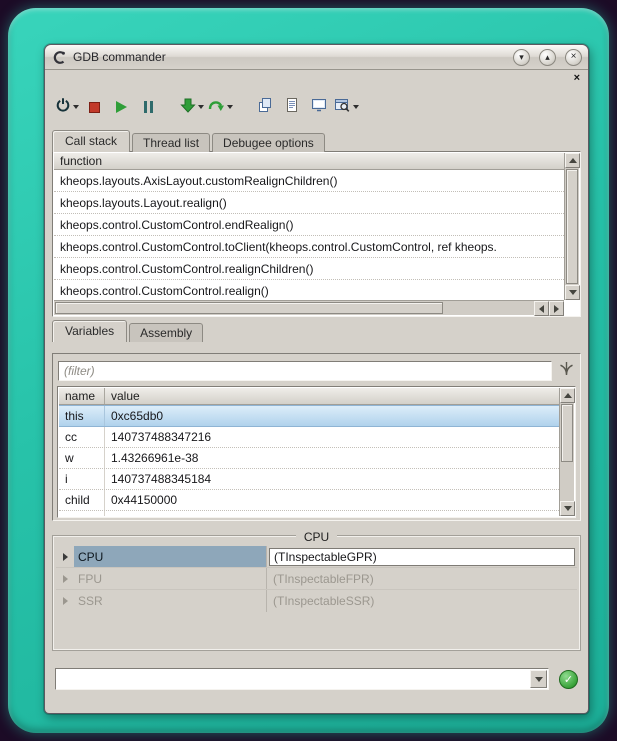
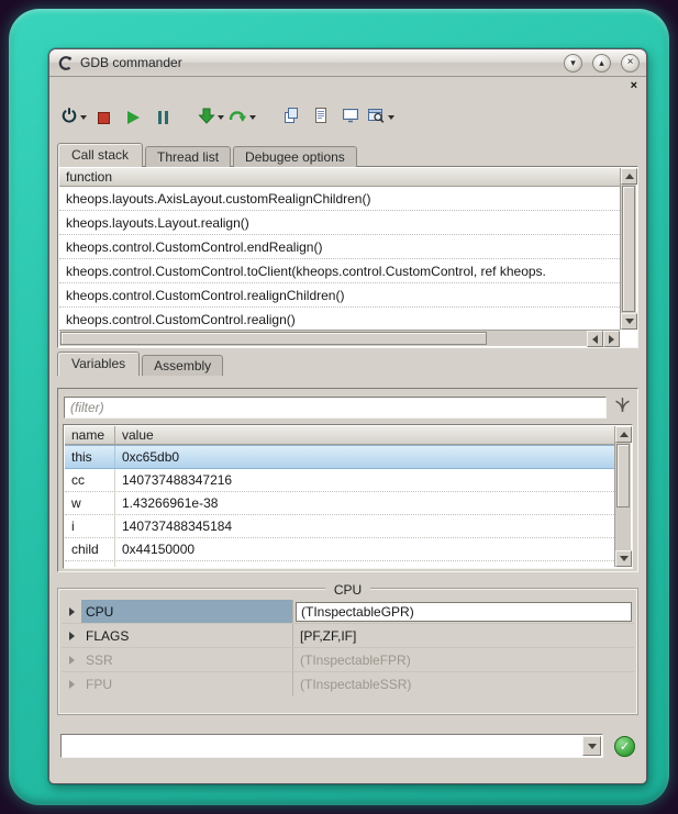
  GDB commander
  ▾
  ▴
  ×
  ×
  Call stack
  Thread list
  Debugee options
  function
  kheops.layouts.AxisLayout.customRealignChildren()
  kheops.layouts.Layout.realign()
  kheops.control.CustomControl.endRealign()
  kheops.control.CustomControl.toClient(kheops.control.CustomControl, ref kheops.
  kheops.control.CustomControl.realignChildren()
  kheops.control.CustomControl.realign()
  Variables
  Assembly
  (filter)
  name
  value
  this
  0xc65db0
  cc
  140737488347216
  w
  1.43266961e-38
  i
  140737488345184
  child
  0x44150000
  CPU
  CPU
  (TInspectableGPR)
+ FLAGS
+ [PF,ZF,IF]
- FPU
+ SSR
  (TInspectableFPR)
- SSR
+ FPU
  (TInspectableSSR)
  ✓
